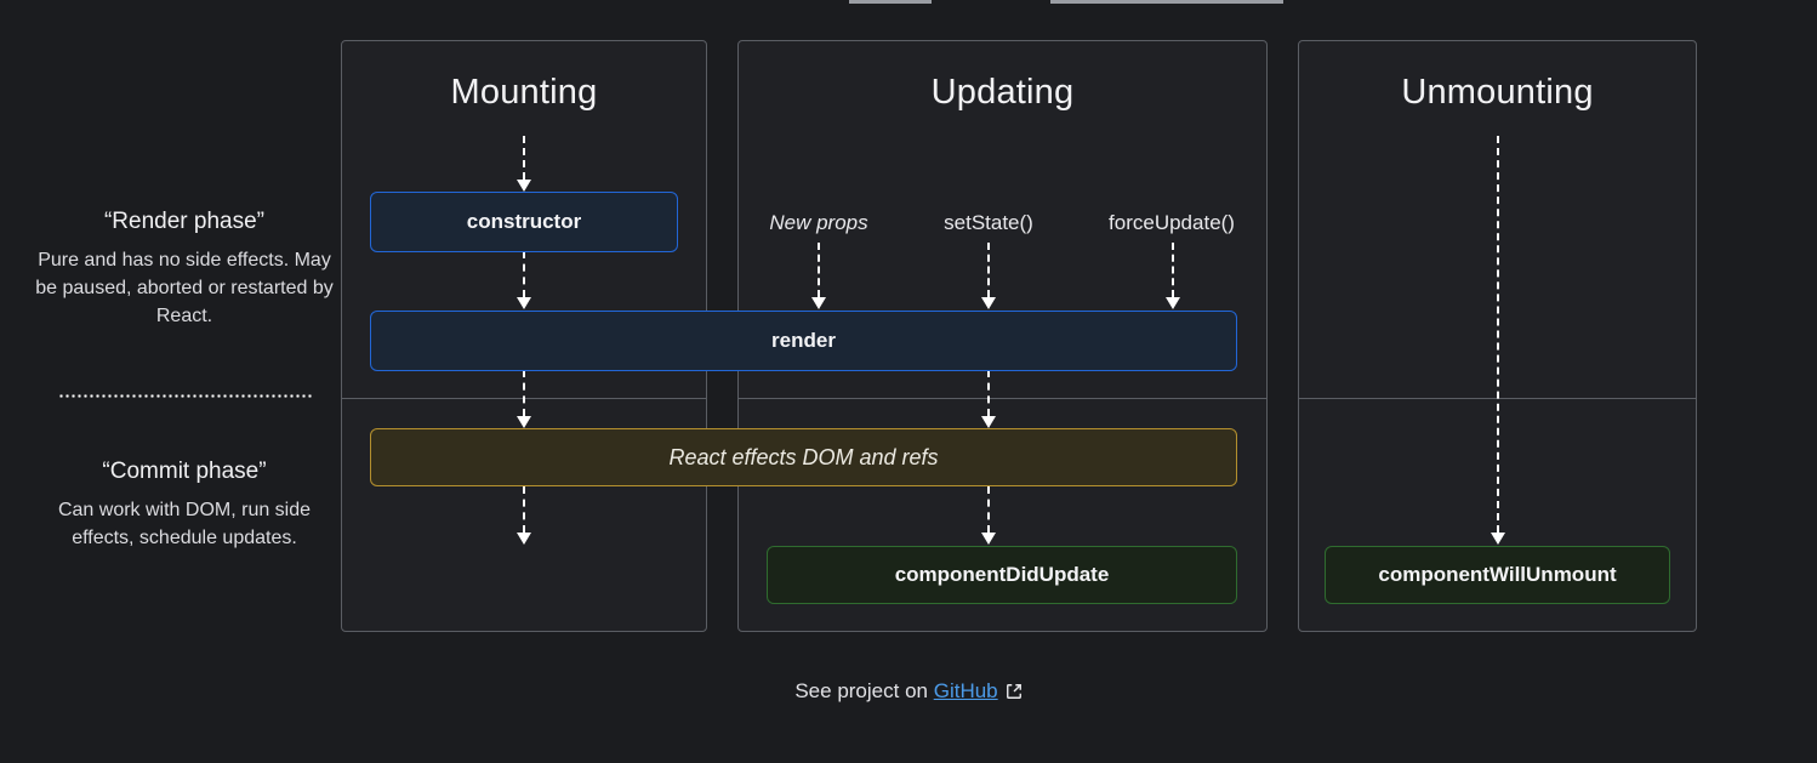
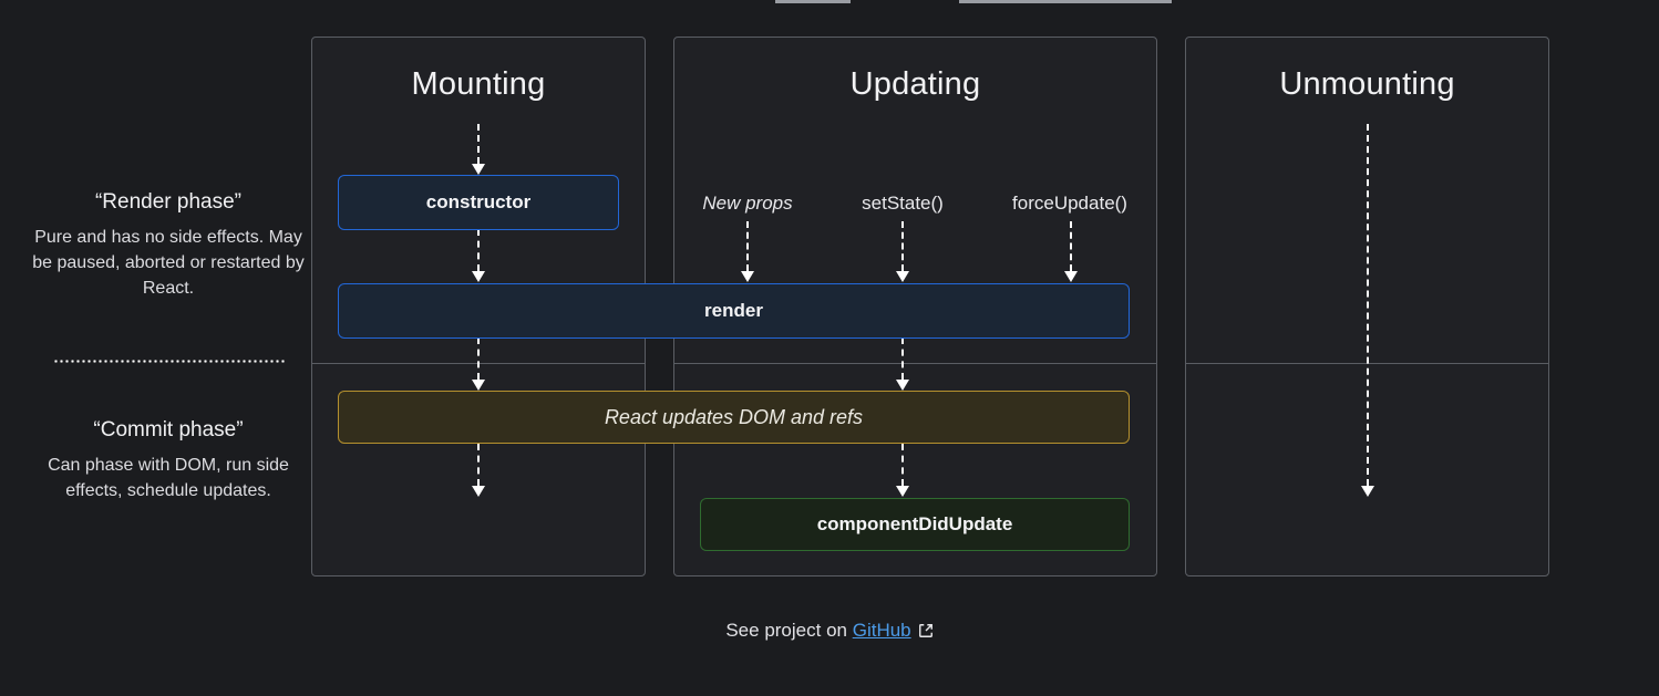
  “Render phase”
  Pure and has no side effects. May be paused, aborted or restarted by React.
  “Commit phase”
- Can work with DOM, run side effects, schedule updates.
+ Can phase with DOM, run side effects, schedule updates.
  Mounting
  Updating
  Unmounting
  New props
  setState()
  forceUpdate()
  constructor
  render
- React effects DOM and refs
+ React updates DOM and refs
  componentDidUpdate
- componentWillUnmount
  See project on GitHub
